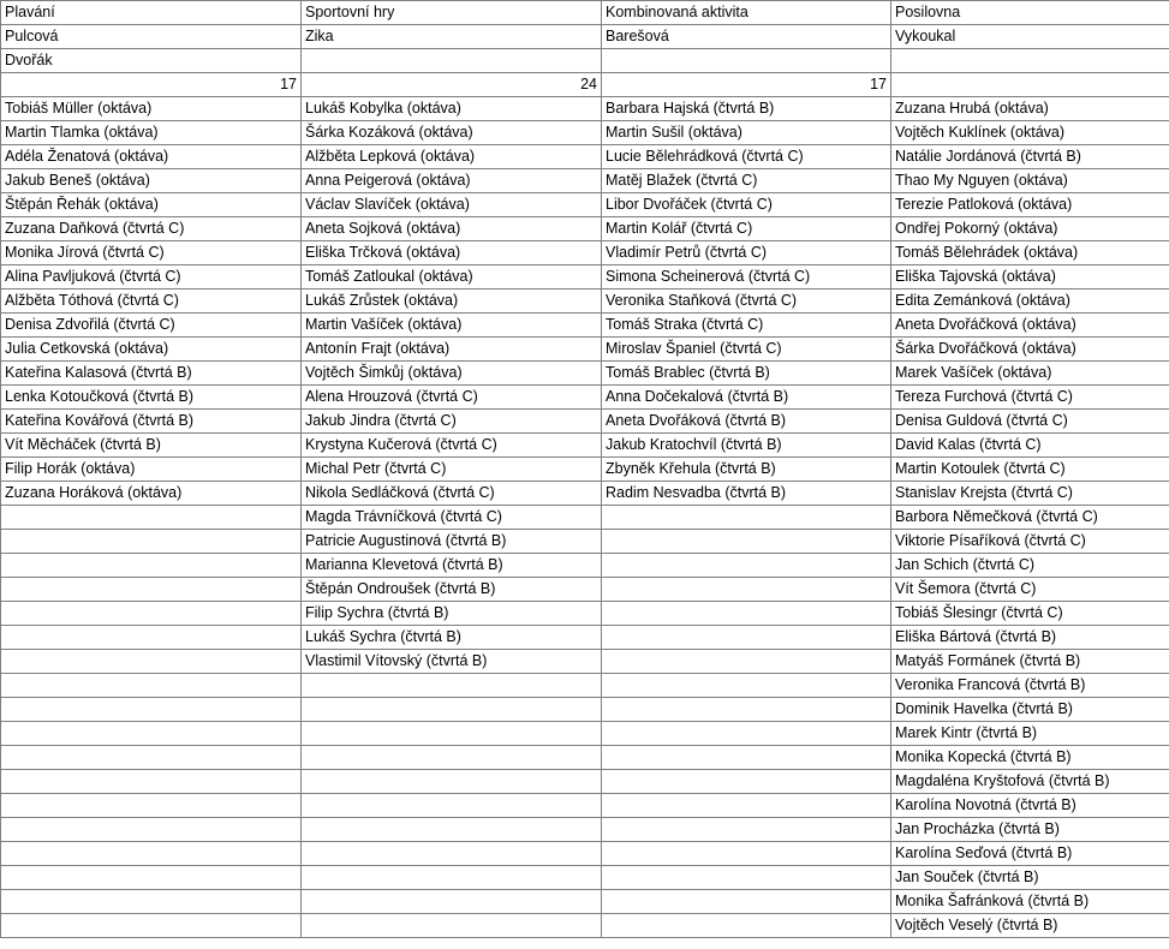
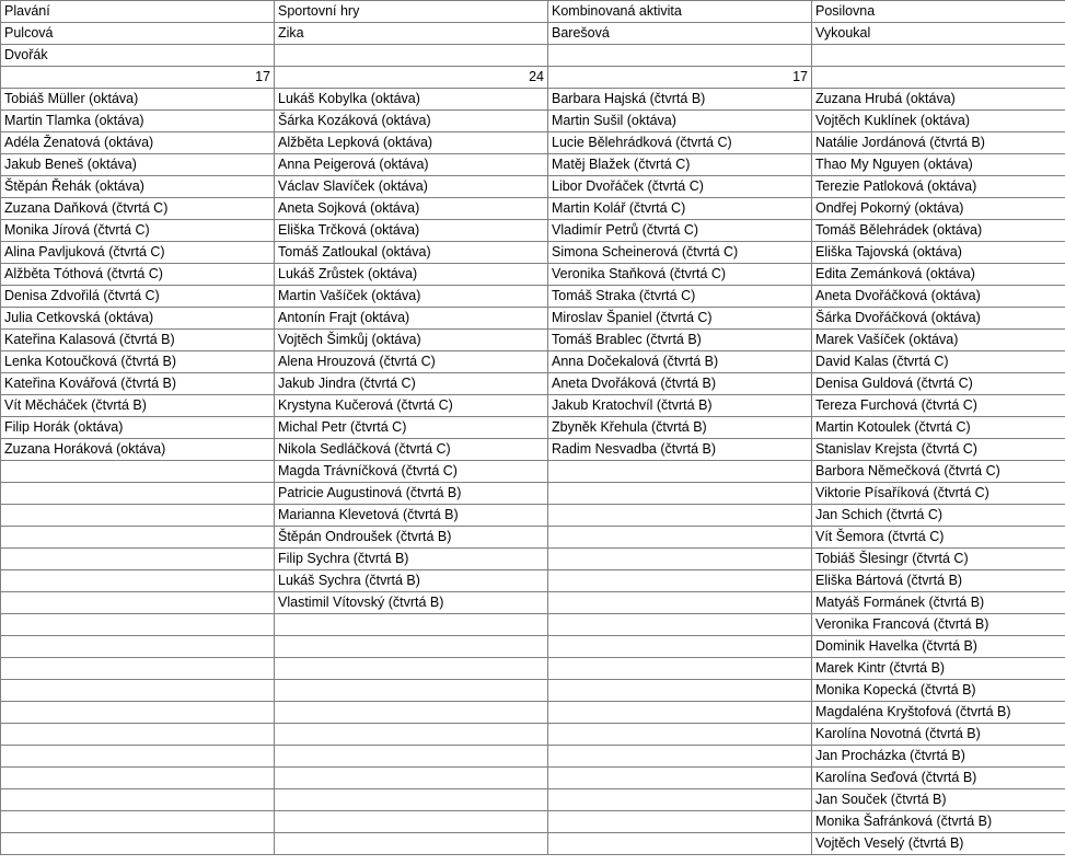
  Plavání	Sportovní hry	Kombinovaná aktivita	Posilovna
  Pulcová	Zika	Barešová	Vykoukal
  Dvořák
  17	24	17
  Tobiáš Müller (oktáva)	Lukáš Kobylka (oktáva)	Barbara Hajská (čtvrtá B)	Zuzana Hrubá (oktáva)
  Martin Tlamka (oktáva)	Šárka Kozáková (oktáva)	Martin Sušil (oktáva)	Vojtěch Kuklínek (oktáva)
  Adéla Ženatová (oktáva)	Alžběta Lepková (oktáva)	Lucie Bělehrádková (čtvrtá C)	Natálie Jordánová (čtvrtá B)
  Jakub Beneš (oktáva)	Anna Peigerová (oktáva)	Matěj Blažek (čtvrtá C)	Thao My Nguyen (oktáva)
  Štěpán Řehák (oktáva)	Václav Slavíček (oktáva)	Libor Dvořáček (čtvrtá C)	Terezie Patloková (oktáva)
  Zuzana Daňková (čtvrtá C)	Aneta Sojková (oktáva)	Martin Kolář (čtvrtá C)	Ondřej Pokorný (oktáva)
  Monika Jírová (čtvrtá C)	Eliška Trčková (oktáva)	Vladimír Petrů (čtvrtá C)	Tomáš Bělehrádek (oktáva)
  Alina Pavljuková (čtvrtá C)	Tomáš Zatloukal (oktáva)	Simona Scheinerová (čtvrtá C)	Eliška Tajovská (oktáva)
  Alžběta Tóthová (čtvrtá C)	Lukáš Zrůstek (oktáva)	Veronika Staňková (čtvrtá C)	Edita Zemánková (oktáva)
  Denisa Zdvořilá (čtvrtá C)	Martin Vašíček (oktáva)	Tomáš Straka (čtvrtá C)	Aneta Dvořáčková (oktáva)
  Julia Cetkovská (oktáva)	Antonín Frajt (oktáva)	Miroslav Španiel (čtvrtá C)	Šárka Dvořáčková (oktáva)
  Kateřina Kalasová (čtvrtá B)	Vojtěch Šimkůj (oktáva)	Tomáš Brablec (čtvrtá B)	Marek Vašíček (oktáva)
- Lenka Kotoučková (čtvrtá B)	Alena Hrouzová (čtvrtá C)	Anna Dočekalová (čtvrtá B)	Tereza Furchová (čtvrtá C)
+ Lenka Kotoučková (čtvrtá B)	Alena Hrouzová (čtvrtá C)	Anna Dočekalová (čtvrtá B)	David Kalas (čtvrtá C)
  Kateřina Kovářová (čtvrtá B)	Jakub Jindra (čtvrtá C)	Aneta Dvořáková (čtvrtá B)	Denisa Guldová (čtvrtá C)
- Vít Měcháček (čtvrtá B)	Krystyna Kučerová (čtvrtá C)	Jakub Kratochvíl (čtvrtá B)	David Kalas (čtvrtá C)
+ Vít Měcháček (čtvrtá B)	Krystyna Kučerová (čtvrtá C)	Jakub Kratochvíl (čtvrtá B)	Tereza Furchová (čtvrtá C)
  Filip Horák (oktáva)	Michal Petr (čtvrtá C)	Zbyněk Křehula (čtvrtá B)	Martin Kotoulek (čtvrtá C)
  Zuzana Horáková (oktáva)	Nikola Sedláčková (čtvrtá C)	Radim Nesvadba (čtvrtá B)	Stanislav Krejsta (čtvrtá C)
  	Magda Trávníčková (čtvrtá C)		Barbora Němečková (čtvrtá C)
  	Patricie Augustinová (čtvrtá B)		Viktorie Písaříková (čtvrtá C)
  	Marianna Klevetová (čtvrtá B)		Jan Schich (čtvrtá C)
  	Štěpán Ondroušek (čtvrtá B)		Vít Šemora (čtvrtá C)
  	Filip Sychra (čtvrtá B)		Tobiáš Šlesingr (čtvrtá C)
  	Lukáš Sychra (čtvrtá B)		Eliška Bártová (čtvrtá B)
  	Vlastimil Vítovský (čtvrtá B)		Matyáš Formánek (čtvrtá B)
  			Veronika Francová (čtvrtá B)
  			Dominik Havelka (čtvrtá B)
  			Marek Kintr (čtvrtá B)
  			Monika Kopecká (čtvrtá B)
  			Magdaléna Kryštofová (čtvrtá B)
  			Karolína Novotná (čtvrtá B)
  			Jan Procházka (čtvrtá B)
  			Karolína Seďová (čtvrtá B)
  			Jan Souček (čtvrtá B)
  			Monika Šafránková (čtvrtá B)
  			Vojtěch Veselý (čtvrtá B)
